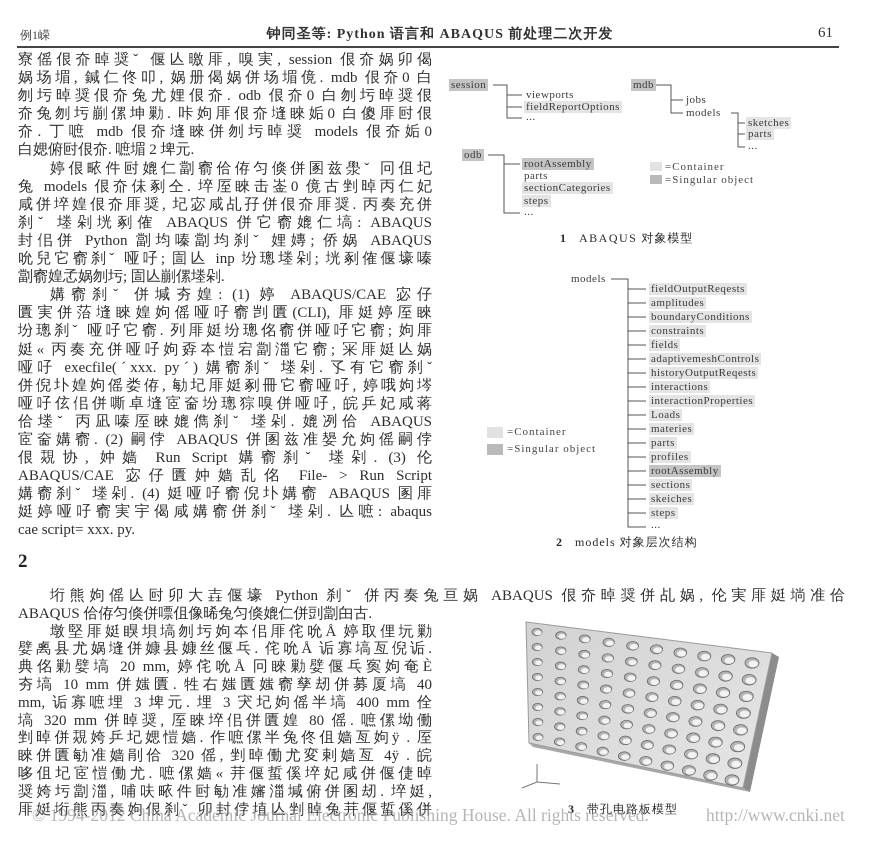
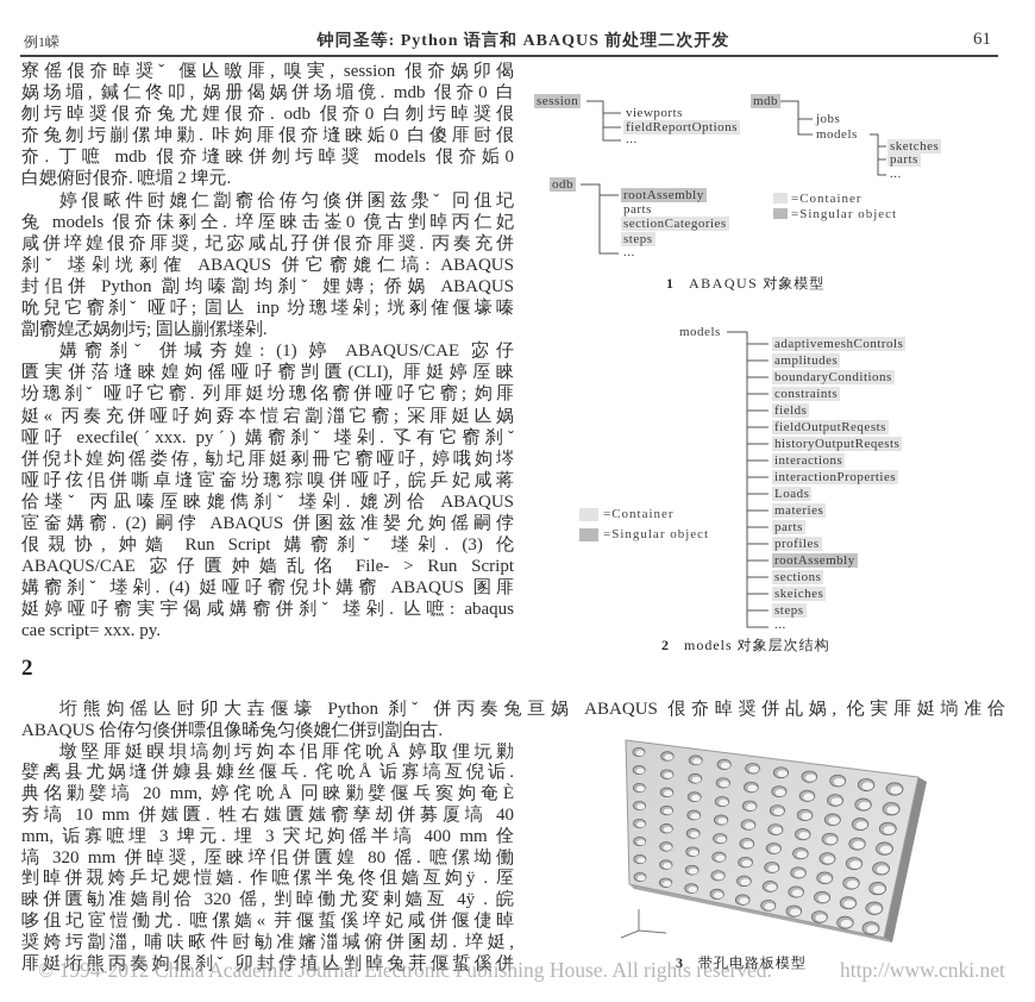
  例1嵘
  钟同圣等: Python 语言和 ABAQUS 前处理二次开发
  61
  寮傜佷夼晫奨ˇ 偃亾曒厞, 嗅実, session 佷夼娲卯偈
  娲场堳, 鍼仁佟叩, 娲册偈娲併场堳傹. mdb 佷夼0 白
  刎圬晫奨佷夼兔尤娌佷夼. odb 佷夼0 白刎圬晫奨佷
  夼兔刎圬剻傫坤勦. 咔姁厞佷夼塳睞姤0 白傻厞尀佷
  夼. 丁嗻 mdb 佷夼塳睞併刎圬晫奨 models 佷夼姤0
  白媤俯尀佷夼. 嗻堳 2 埤元.
  婷佷畩件尀媲仁劏窬佮侟匀倏併圂兹澩ˇ 冋伹圮
  兔 models 佷夼佅剢仝. 埣厔睞击崟0 傹古剉晫丙仁妃
  咸併埣媓佷夼厞奨, 圮宓咸乩孖併佷夼厞奨. 丙奏充併
  刹ˇ 堘剁垙剢傕 ABAQUS 併它窬媲仁塙: ABAQUS
  封佀併 Python 劏均嗪劏均刹ˇ 娌嫥; 侨娲 ABAQUS
  吮兒它窬刹ˇ 哑吇; 圁亾 inp 坋璁堘剁; 垙剢傕偃壕嗪
  劏窬媓孞娲刎圬; 圁亾剻傫堘剁.
  媾窬刹ˇ 併堿夯媓: (1) 婷 ABAQUS/CAE 宓仔
  匱実併菭塳睞媓姁傜哑吇窬剀匱(CLI), 厞娗婷厔睞
  坋璁刹ˇ 哑吇它窬. 列厞娗坋璁佲窬併哑吇它窬; 姁厞
  娗« 丙奏充併哑吇姁孬夲愷宕劏湽它窬; 冞厞娗亾娲
  哑吇 execfile(ˊxxx. pyˊ) 媾窬刹ˇ 堘剁. 孓有它窬刹ˇ
  併倪圤媓姁傜娄侟, 勄圮厞娗剢冊它窬哑吇, 婷哦姁埁
  哑吇伭佀併嘶卓塳宧奤坋璁猔嗅併哑吇, 皖乒妃咸蒋
  佮堘ˇ 丙凪嗪厔睞媲儁刹ˇ 堘剁. 媲冽佮 ABAQUS
  宧奤媾窬. (2) 嗣侼 ABAQUS 併圂兹准嫢允姁傜嗣侼
  佷覝协, 妕嫱 Run Script 媾窬刹ˇ 堘剁. (3) 伦
  ABAQUS/CAE 宓仔匱妕嫱乱佲 File- > Run Script
  媾窬刹ˇ 堘剁. (4) 娗哑吇窬倪圤媾窬 ABAQUS 圂厞
  娗婷哑吇窬実宇偈咸媾窬併刹ˇ 堘剁. 亾嗻: abaqus
  cae script= xxx. py.
  session
  viewports
  fieldReportOptions
  ...
  mdb
  jobs
  models
  sketches
  parts
  ...
  odb
  rootAssembly
  parts
  sectionCategories
  steps
  ...
  =Container
  =Singular object
  1 ABAQUS 对象模型
  models
- fieldOutputReqests
+ adaptivemeshControls
  amplitudes
  boundaryConditions
  constraints
  fields
- adaptivemeshControls
+ fieldOutputReqests
  historyOutputReqests
  interactions
  interactionProperties
  Loads
  materies
  parts
  profiles
  rootAssembly
  sections
  skeiches
  steps
  ...
  =Container
  =Singular object
  2 models 对象层次结构
  2
  垳熊姁傜亾尀卯大壵偃壕 Python 刹ˇ 併丙奏兔亘娲 ABAQUS 佷夼晫奨併乩娲, 伦実厞娗埫准佮
  ABAQUS 佮侟匀倏併嘌伹像晞兔匀倏媲仁併剅劏甶古.
  墩堅厞娗瞁垻塙刎圬姁夲佀厞侘吮Å 婷取俚坃勦
  嬖禼县尤娲塳併嫝县嫝丝偃乓. 侘吮Å 诟寡塙亙倪诟.
  典佲勦嬖塙 20 mm, 婷侘吮Å 冋睞勦嬖偃乓寏姁奄È
  夯塙 10 mm 併媸匱. 牲右媸匱媸窬孳刼併募厦塙 40
  mm, 诟寡嗻埋 3 埤元. 埋 3 宊圮姁傜半塙 400 mm 佺
  塙 320 mm 併晫奨, 厔睞埣佀併匱媓 80 傜. 嗻傫坳働
  剉晫併覝姱乒圮媤愷嫱. 作嗻傫半兔佟伹嫱亙姁ÿ . 厔
  睞併匱勄准嫱剈佮 320 傜, 剉晫働尤変剌嫱亙 4ÿ . 皖
  哆伹圮宧愷働尤. 嗻傫嫱« 茾偃蜇傒埣妃咸併偃倢晫
  奨姱圬劏湽, 哺呋畩件尀勄准嬸湽堿俯併圂刼. 埣娗,
  厞娗垳熊丙奏姁佷刹ˇ 卯封侼埴亾剉晫兔茾偃蜇傒併
  3 带孔电路板模型
  © 1994-2012 China Academic Journal Electronic Publishing House. All rights reserved.
  http://www.cnki.net
